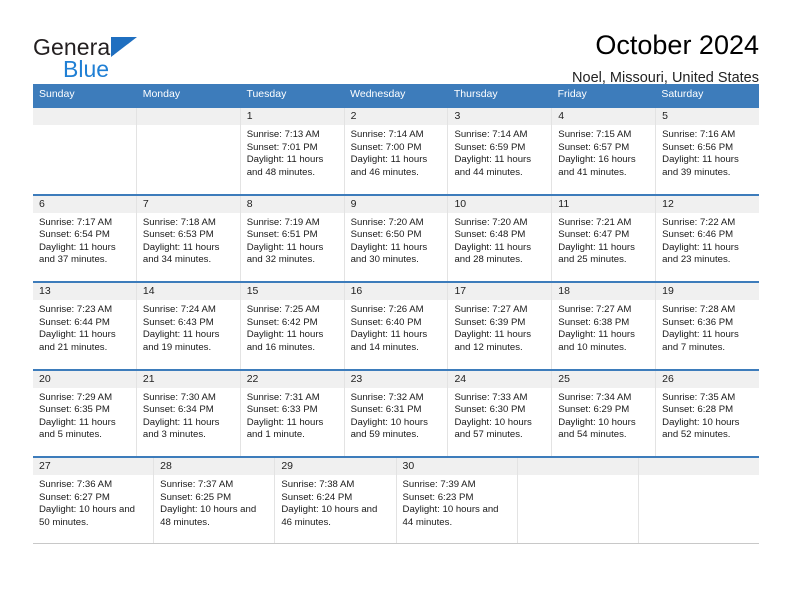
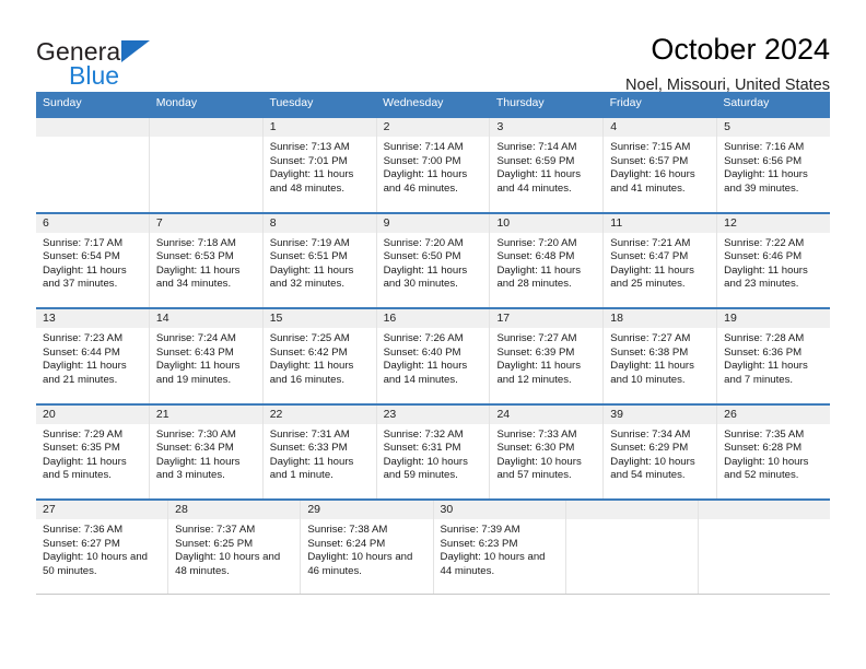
  General
  Blue
  October 2024
  Noel, Missouri, United States
  Sunday
  Monday
  Tuesday
  Wednesday
  Thursday
  Friday
  Saturday
  1
  Sunrise: 7:13 AM
  Sunset: 7:01 PM
  Daylight: 11 hours and 48 minutes.
  2
  Sunrise: 7:14 AM
  Sunset: 7:00 PM
  Daylight: 11 hours and 46 minutes.
  3
  Sunrise: 7:14 AM
  Sunset: 6:59 PM
  Daylight: 11 hours and 44 minutes.
  4
  Sunrise: 7:15 AM
  Sunset: 6:57 PM
  Daylight: 16 hours and 41 minutes.
  5
  Sunrise: 7:16 AM
  Sunset: 6:56 PM
  Daylight: 11 hours and 39 minutes.
  6
  Sunrise: 7:17 AM
  Sunset: 6:54 PM
  Daylight: 11 hours and 37 minutes.
  7
  Sunrise: 7:18 AM
  Sunset: 6:53 PM
  Daylight: 11 hours and 34 minutes.
  8
  Sunrise: 7:19 AM
  Sunset: 6:51 PM
  Daylight: 11 hours and 32 minutes.
  9
  Sunrise: 7:20 AM
  Sunset: 6:50 PM
  Daylight: 11 hours and 30 minutes.
  10
  Sunrise: 7:20 AM
  Sunset: 6:48 PM
  Daylight: 11 hours and 28 minutes.
  11
  Sunrise: 7:21 AM
  Sunset: 6:47 PM
  Daylight: 11 hours and 25 minutes.
  12
  Sunrise: 7:22 AM
  Sunset: 6:46 PM
  Daylight: 11 hours and 23 minutes.
  13
  Sunrise: 7:23 AM
  Sunset: 6:44 PM
  Daylight: 11 hours and 21 minutes.
  14
  Sunrise: 7:24 AM
  Sunset: 6:43 PM
  Daylight: 11 hours and 19 minutes.
  15
  Sunrise: 7:25 AM
  Sunset: 6:42 PM
  Daylight: 11 hours and 16 minutes.
  16
  Sunrise: 7:26 AM
  Sunset: 6:40 PM
  Daylight: 11 hours and 14 minutes.
  17
  Sunrise: 7:27 AM
  Sunset: 6:39 PM
  Daylight: 11 hours and 12 minutes.
  18
  Sunrise: 7:27 AM
  Sunset: 6:38 PM
  Daylight: 11 hours and 10 minutes.
  19
  Sunrise: 7:28 AM
  Sunset: 6:36 PM
  Daylight: 11 hours and 7 minutes.
  20
  Sunrise: 7:29 AM
  Sunset: 6:35 PM
  Daylight: 11 hours and 5 minutes.
  21
  Sunrise: 7:30 AM
  Sunset: 6:34 PM
  Daylight: 11 hours and 3 minutes.
  22
  Sunrise: 7:31 AM
  Sunset: 6:33 PM
  Daylight: 11 hours and 1 minute.
  23
  Sunrise: 7:32 AM
  Sunset: 6:31 PM
  Daylight: 10 hours and 59 minutes.
  24
  Sunrise: 7:33 AM
  Sunset: 6:30 PM
  Daylight: 10 hours and 57 minutes.
- 25
+ 39
  Sunrise: 7:34 AM
  Sunset: 6:29 PM
  Daylight: 10 hours and 54 minutes.
  26
  Sunrise: 7:35 AM
  Sunset: 6:28 PM
  Daylight: 10 hours and 52 minutes.
  27
  Sunrise: 7:36 AM
  Sunset: 6:27 PM
  Daylight: 10 hours and 50 minutes.
  28
  Sunrise: 7:37 AM
  Sunset: 6:25 PM
  Daylight: 10 hours and 48 minutes.
  29
  Sunrise: 7:38 AM
  Sunset: 6:24 PM
  Daylight: 10 hours and 46 minutes.
  30
  Sunrise: 7:39 AM
  Sunset: 6:23 PM
  Daylight: 10 hours and 44 minutes.
